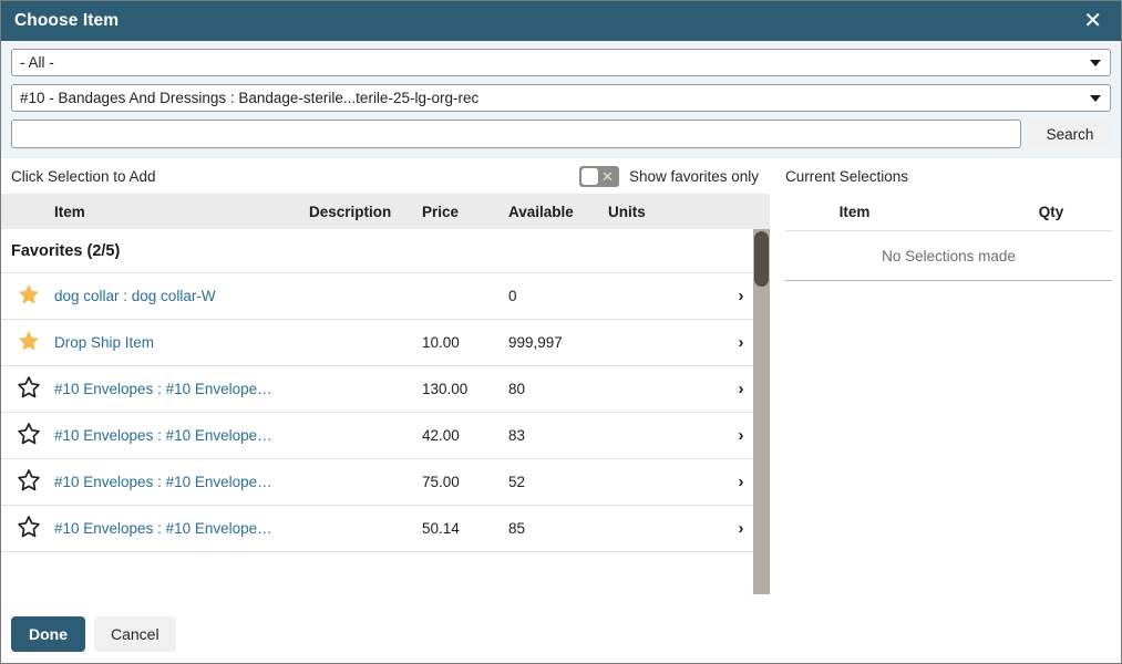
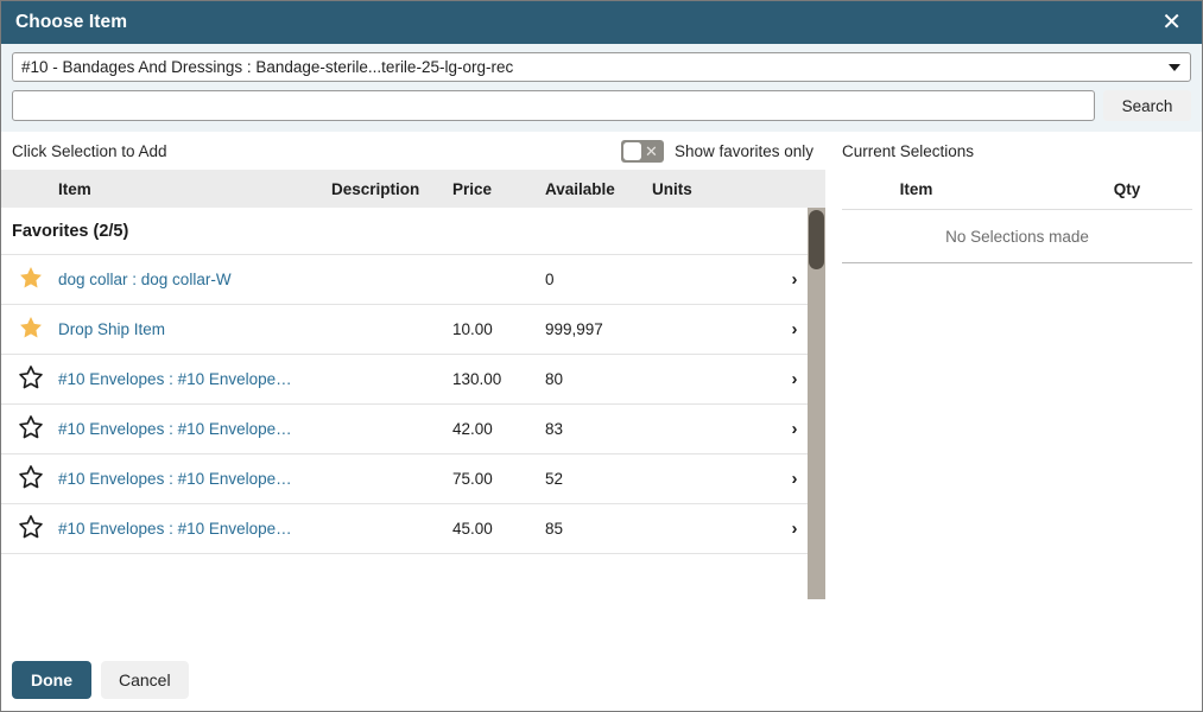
  Choose Item
  ✕
- - All -
  #10 - Bandages And Dressings : Bandage-sterile...terile-25-lg-org-rec
  Search
  Click Selection to Add
  ✕
  Show favorites only
  Item
  Description
  Price
  Available
  Units
  Favorites (2/5)
  dog collar : dog collar-W
  0
  ›
  Drop Ship Item
  10.00
  999,997
  ›
  #10 Envelopes : #10 Envelope…
  130.00
  80
  ›
  #10 Envelopes : #10 Envelope…
  42.00
  83
  ›
  #10 Envelopes : #10 Envelope…
  75.00
  52
  ›
  #10 Envelopes : #10 Envelope…
- 50.14
+ 45.00
  85
  ›
  Current Selections
  Item
  Qty
  No Selections made
  Done
  Cancel
